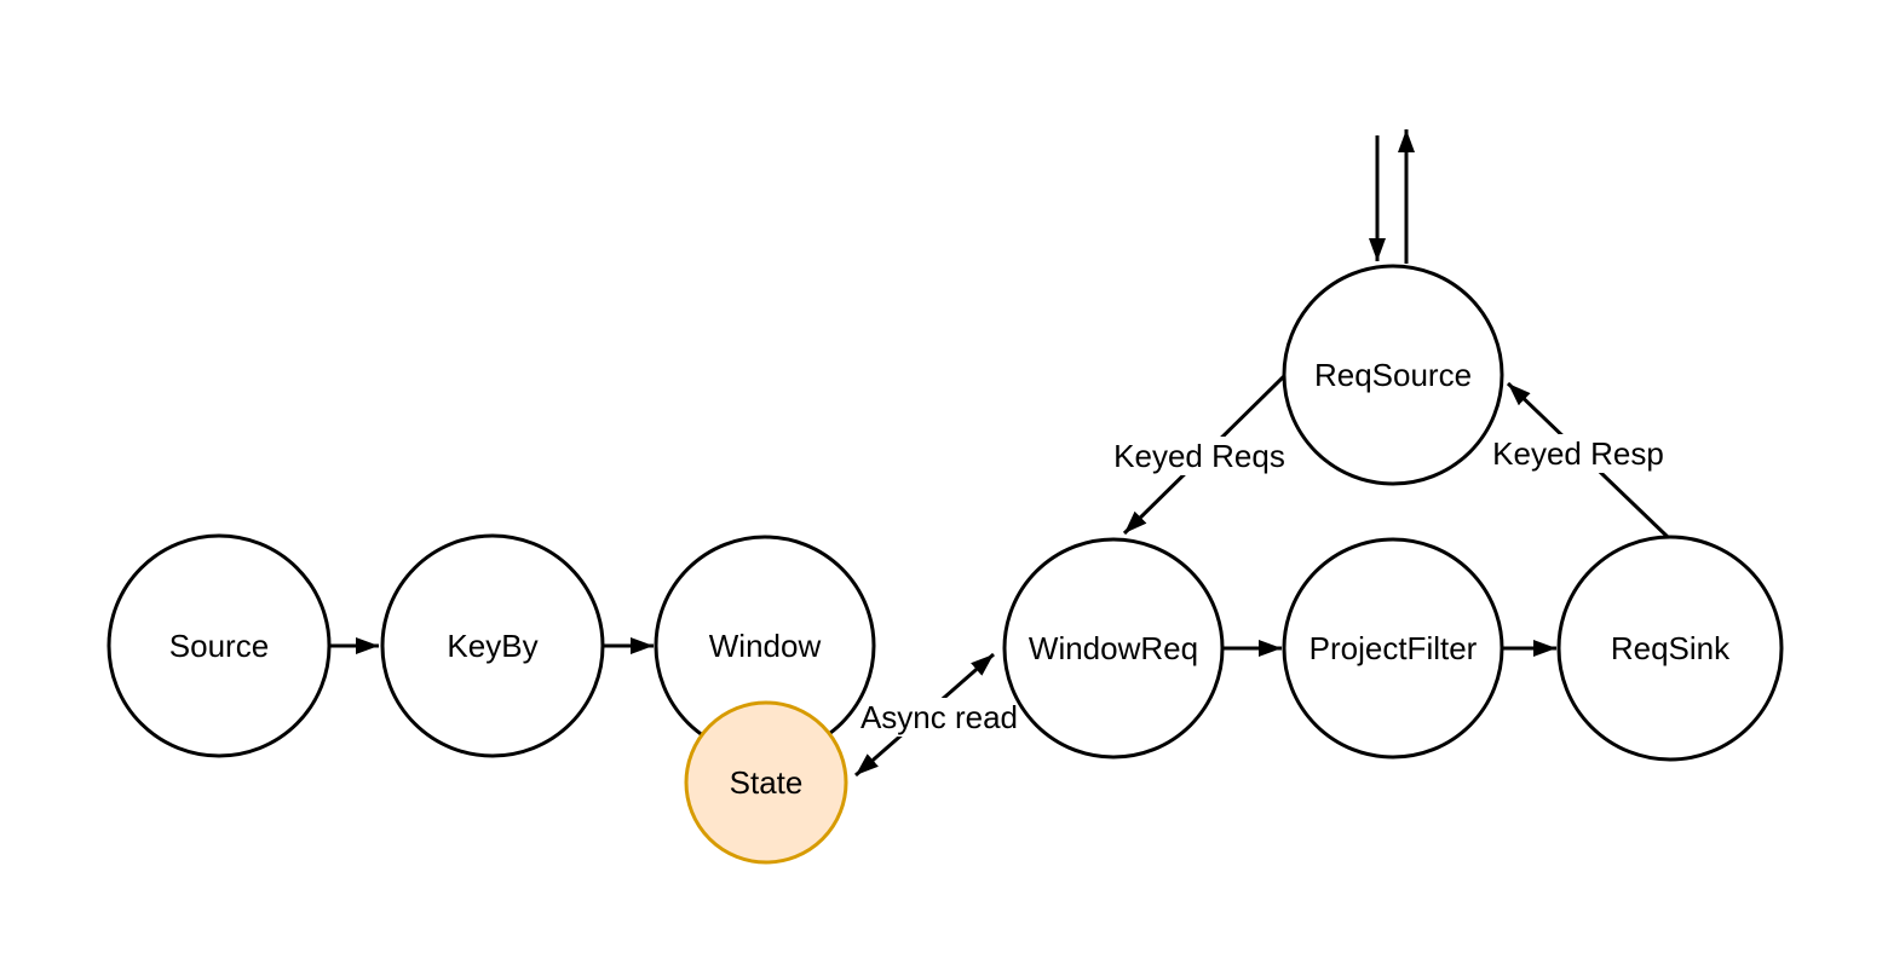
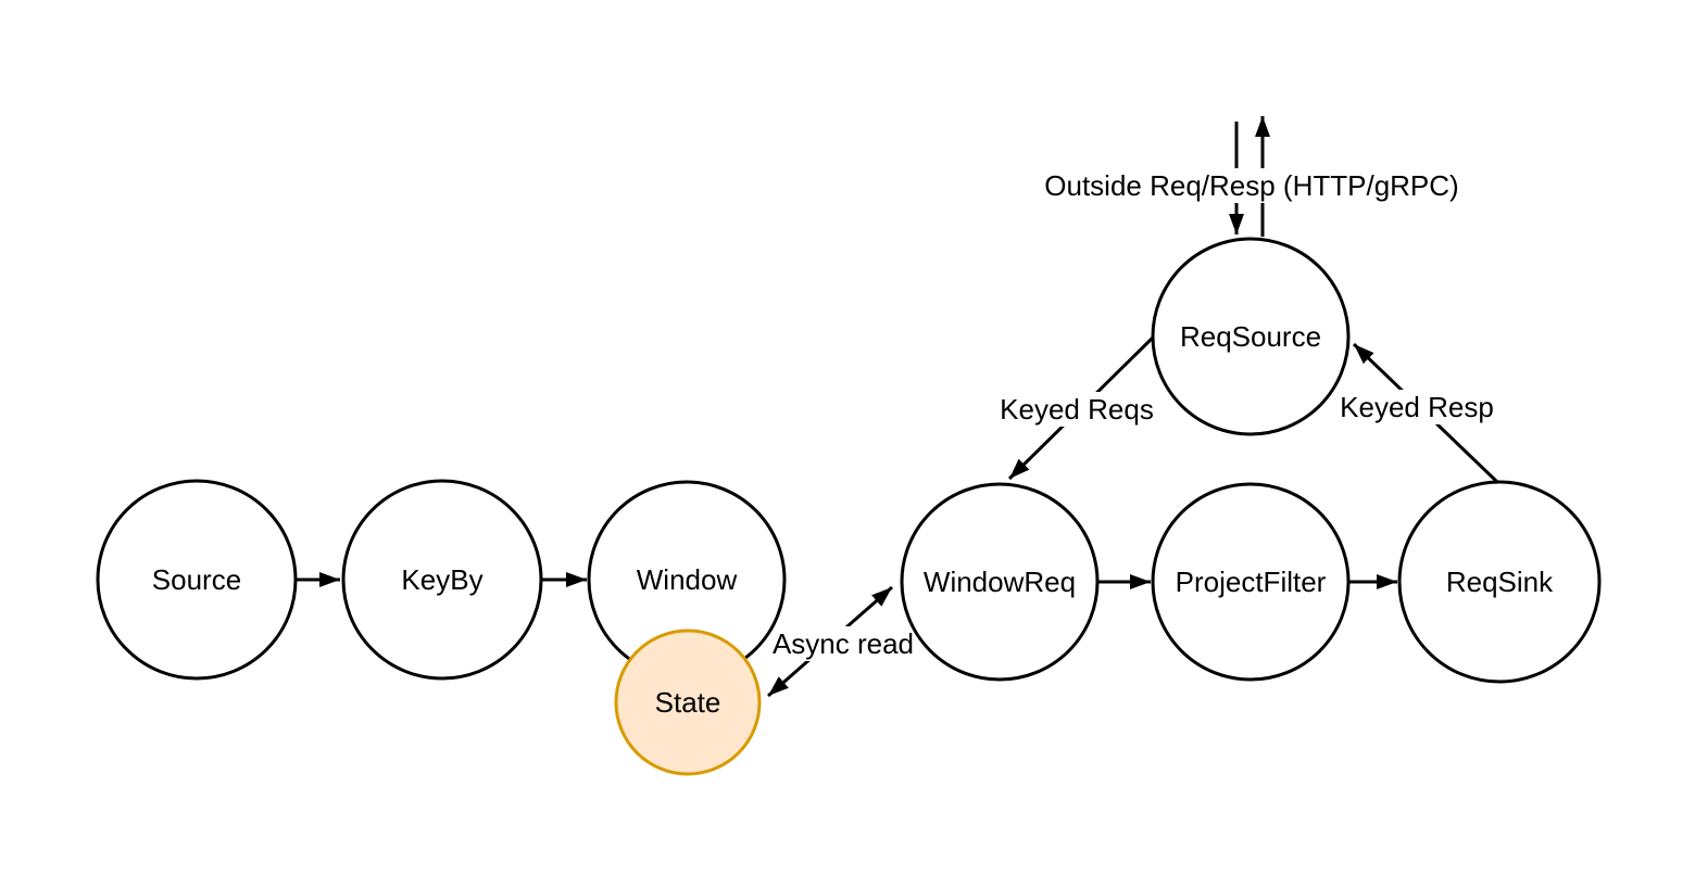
  Keyed Reqs
  Keyed Resp
  Async read
+ Outside Req/Resp (HTTP/gRPC)
  Source
  KeyBy
  Window
  State
  WindowReq
  ProjectFilter
  ReqSink
  ReqSource
